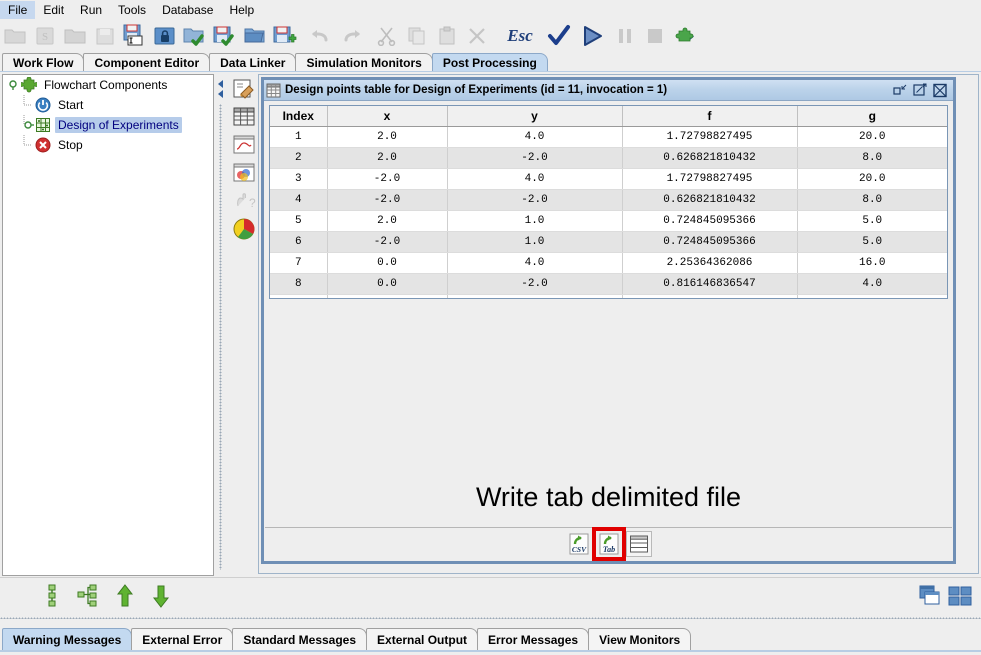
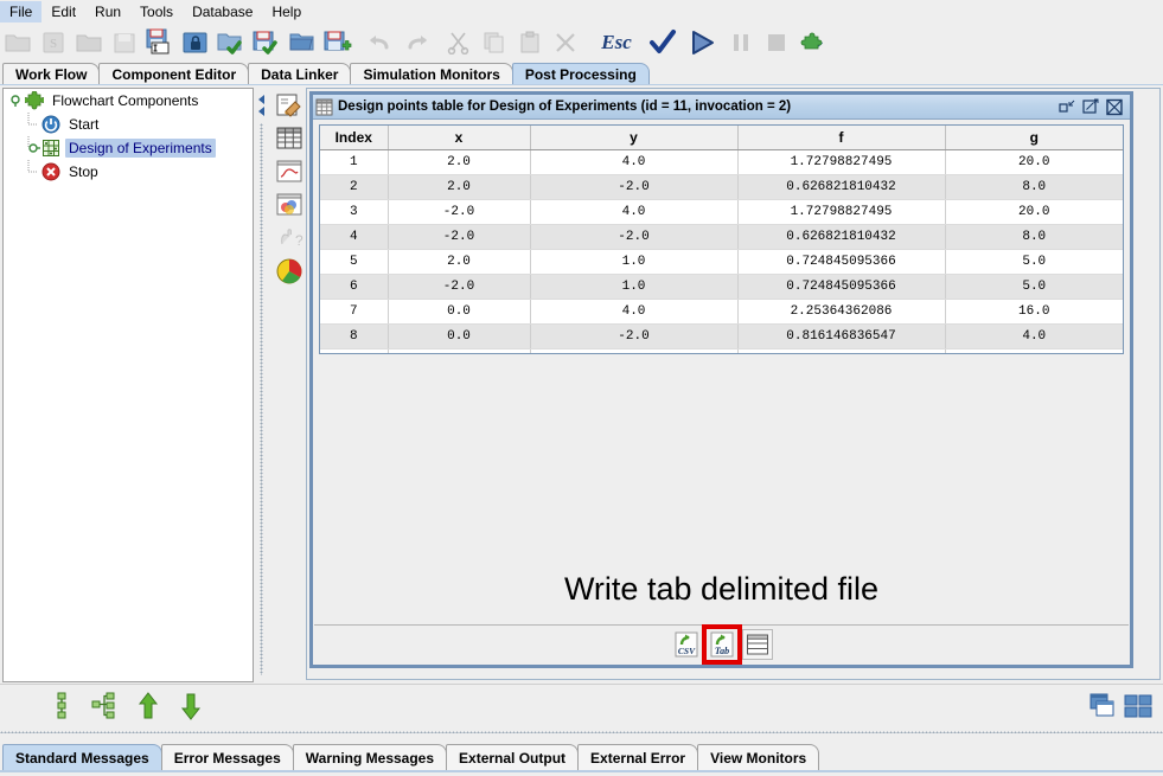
  File
  Edit
  Run
  Tools
  Database
  Help
  S
  Esc
  Work Flow
  Component Editor
  Data Linker
  Simulation Monitors
  Post Processing
  Flowchart Components
  Start
  Design of Experiments
  Stop
  ?
- Design points table for Design of Experiments (id = 11, invocation = 1)
+ Design points table for Design of Experiments (id = 11, invocation = 2)
  Index	x	y	f	g
  1	2.0	4.0	1.72798827495	20.0
  2	2.0	-2.0	0.626821810432	8.0
  3	-2.0	4.0	1.72798827495	20.0
  4	-2.0	-2.0	0.626821810432	8.0
  5	2.0	1.0	0.724845095366	5.0
  6	-2.0	1.0	0.724845095366	5.0
  7	0.0	4.0	2.25364362086	16.0
  8	0.0	-2.0	0.816146836547	4.0
  Write tab delimited file
  CSV
  Tab
- Warning Messages
+ Standard Messages
- External Error
+ Error Messages
- Standard Messages
+ Warning Messages
  External Output
- Error Messages
+ External Error
  View Monitors
